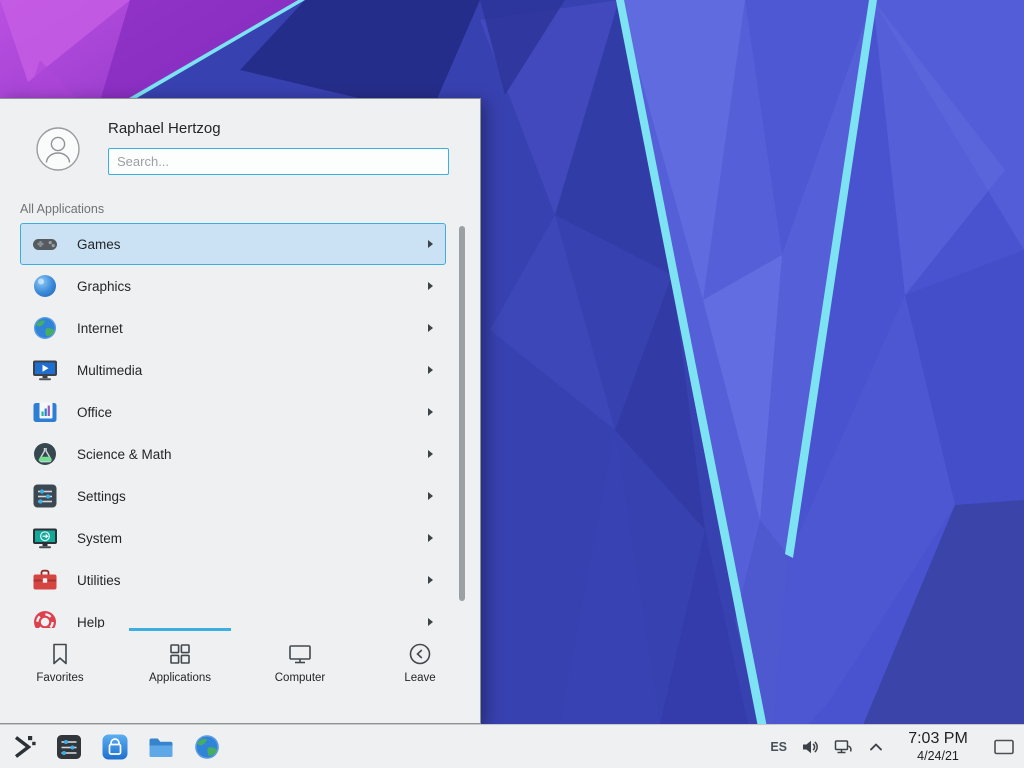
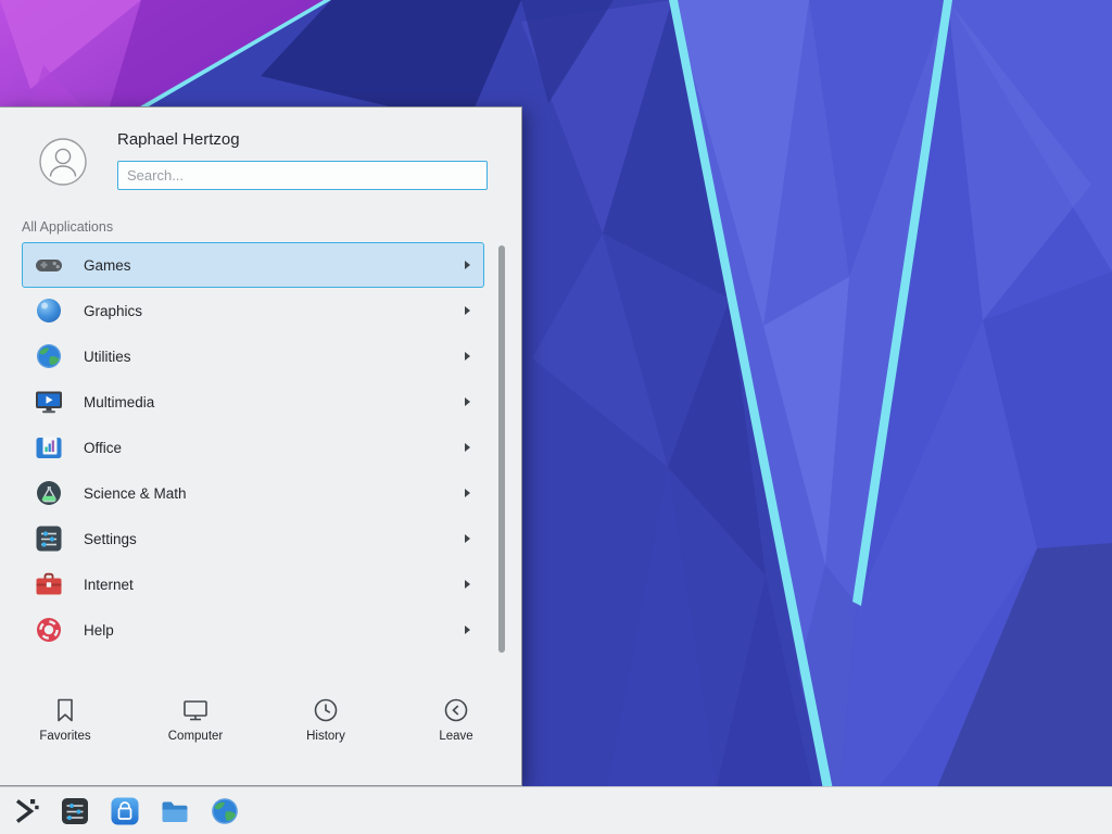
  Raphael Hertzog
  Search...
  All Applications
  Games
  Graphics
- Internet
+ Utilities
  Multimedia
  Office
  Science & Math
  Settings
- System
- Utilities
+ Internet
  Help
  Favorites
- Applications
  Computer
+ History
  Leave
- ES
- 7:03 PM
- 4/24/21
